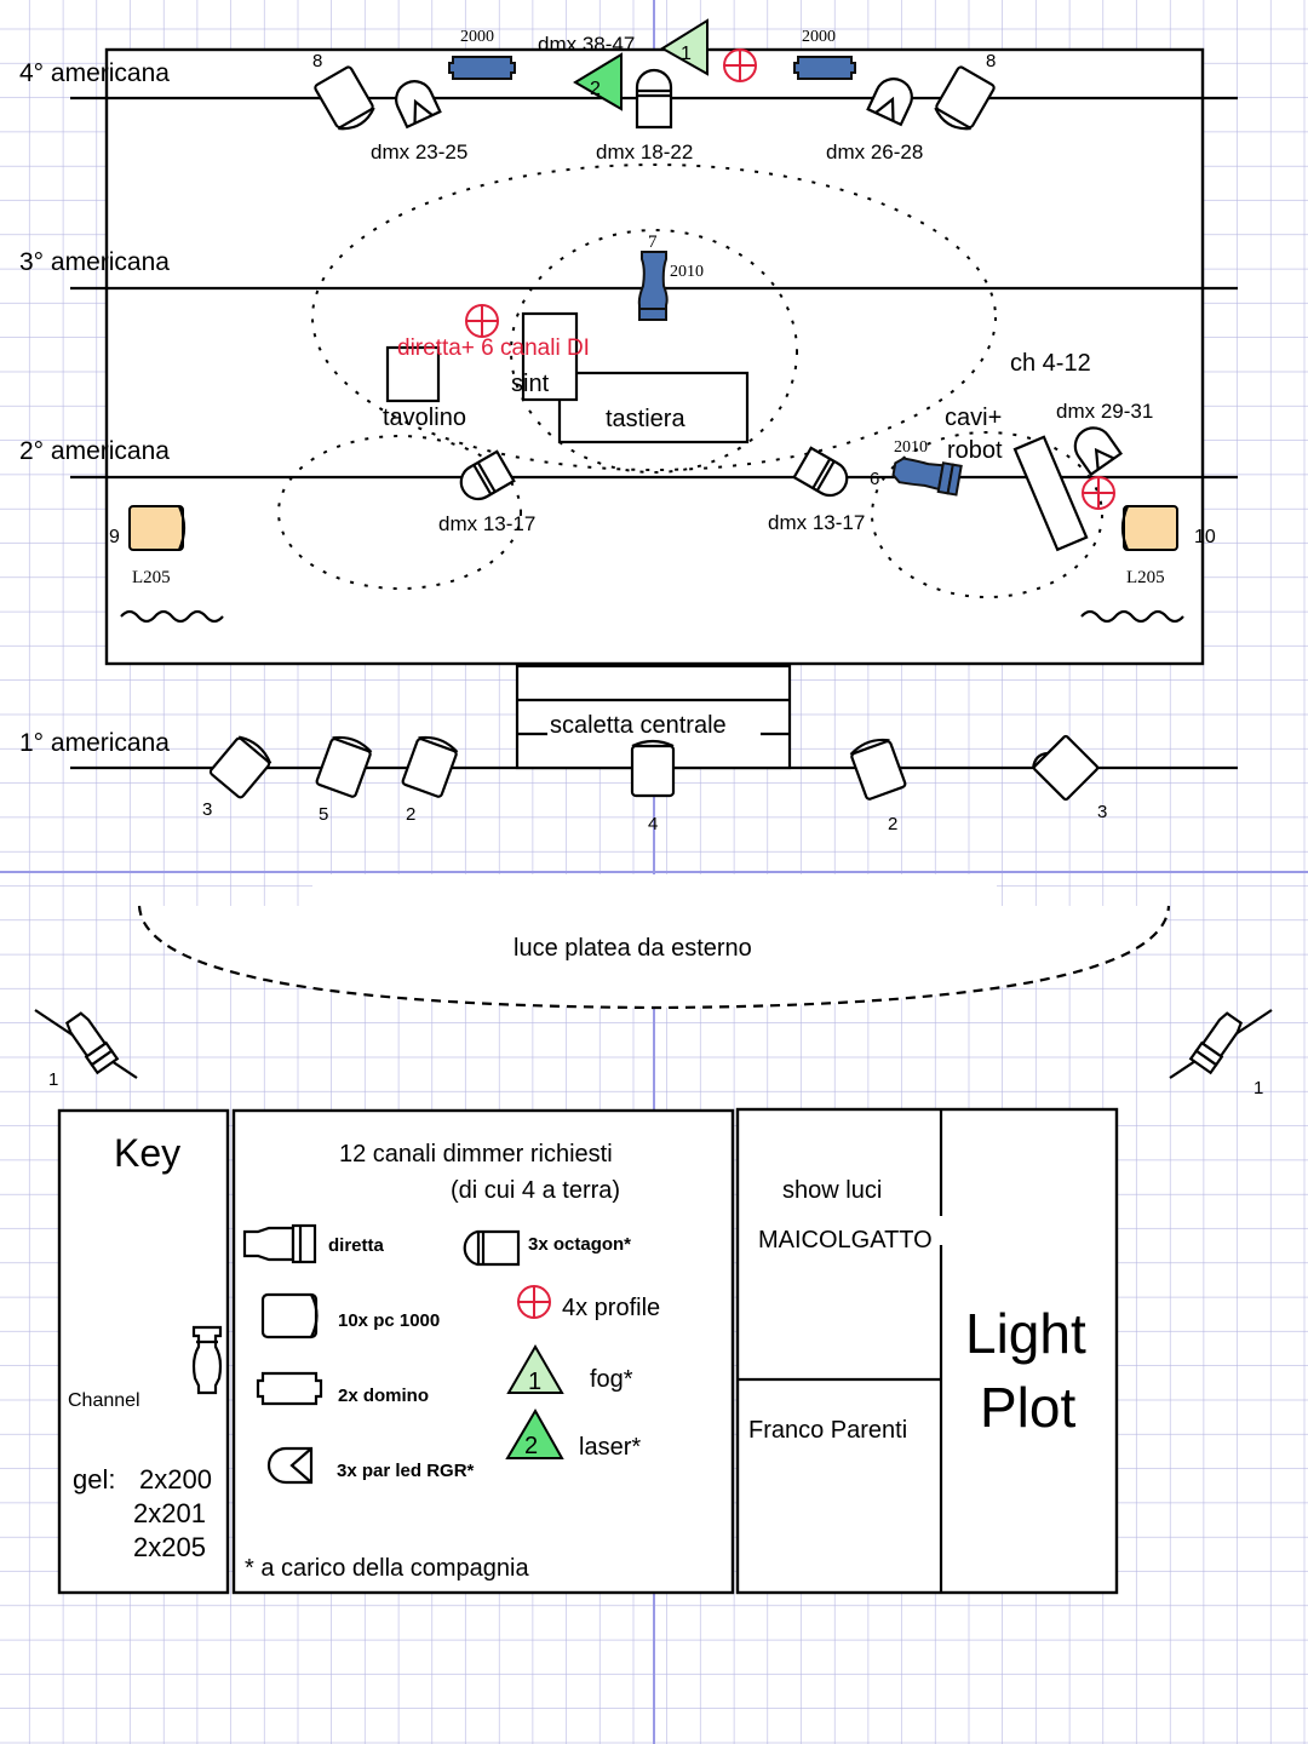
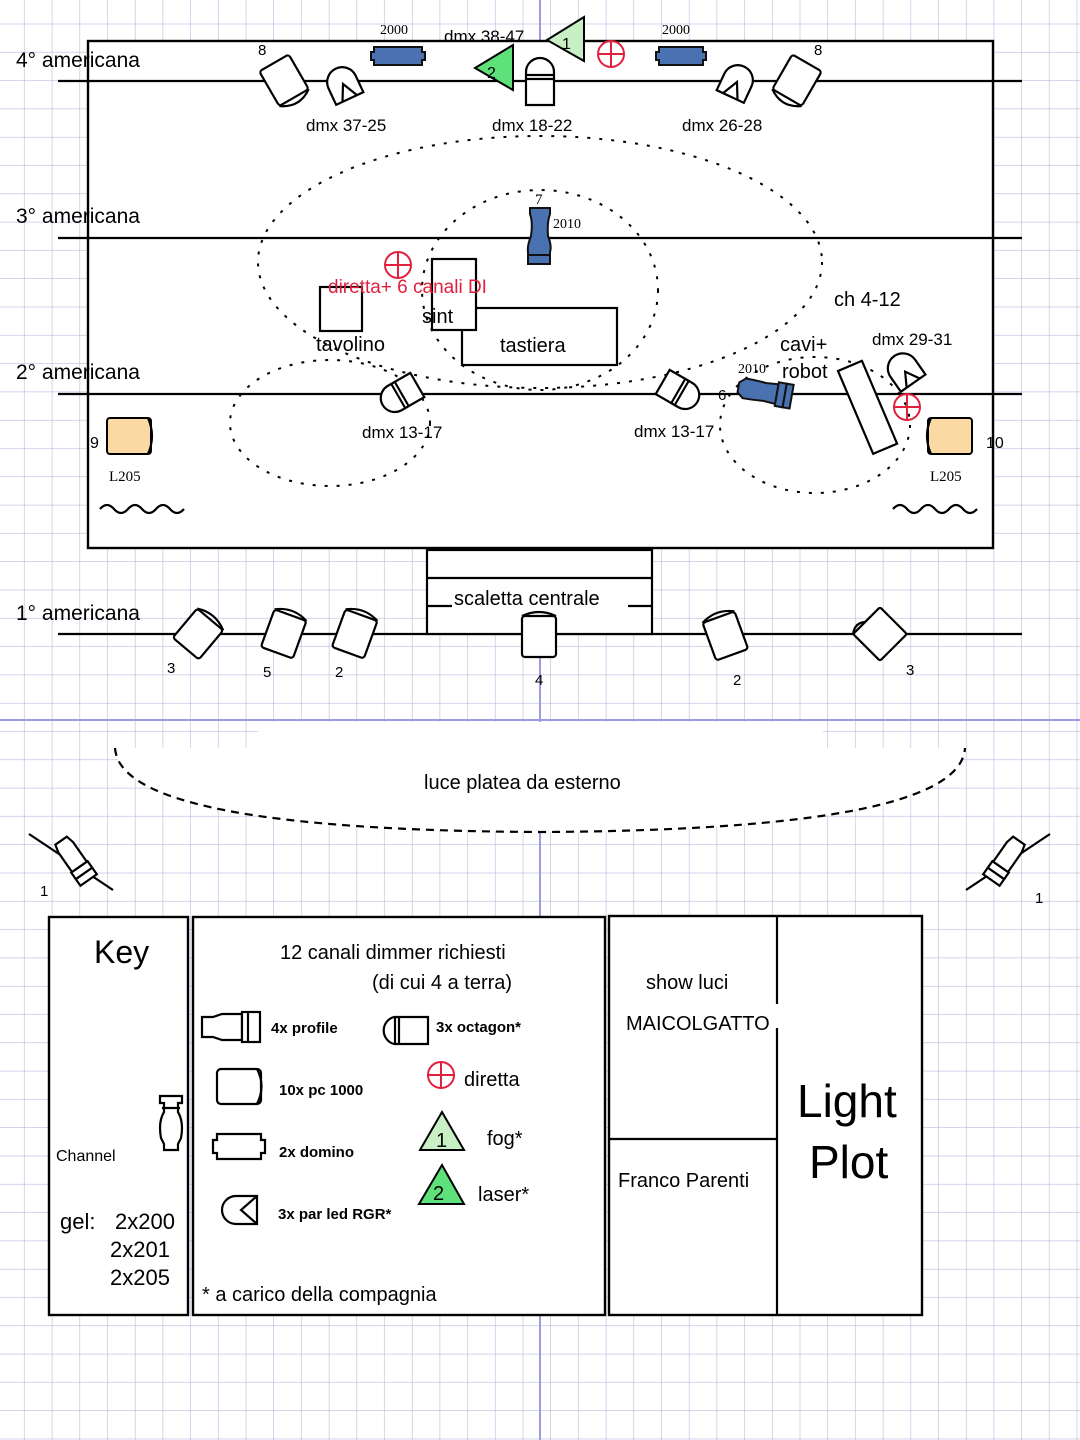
  4° americana
  3° americana
  2° americana
  1° americana
  8
- dmx 23-25
+ dmx 37-25
  2000
  2000
  dmx 38-47
  1
  2
  dmx 18-22
  dmx 26-28
  8
  7
  2010
  diretta+ 6 canali DI
  sint
  tastiera
  tavolino
  dmx 13-17
  dmx 13-17
  6
  2010
  ch 4-12
  cavi+
  robot
  dmx 29-31
  9
  L205
  10
  L205
  scaletta centrale
  3
  5
  2
  4
  2
  3
  luce platea da esterno
  1
  1
  Key
  Channel
  gel:
  2x200
  2x201
  2x205
  12 canali dimmer richiesti
  (di cui 4 a terra)
- diretta
+ 4x profile
  3x octagon*
  10x pc 1000
- 4x profile
+ diretta
  2x domino
  1
  fog*
  3x par led RGR*
  2
  laser*
  * a carico della compagnia
  show luci
  MAICOLGATTO
  Franco Parenti
  Light
  Plot
